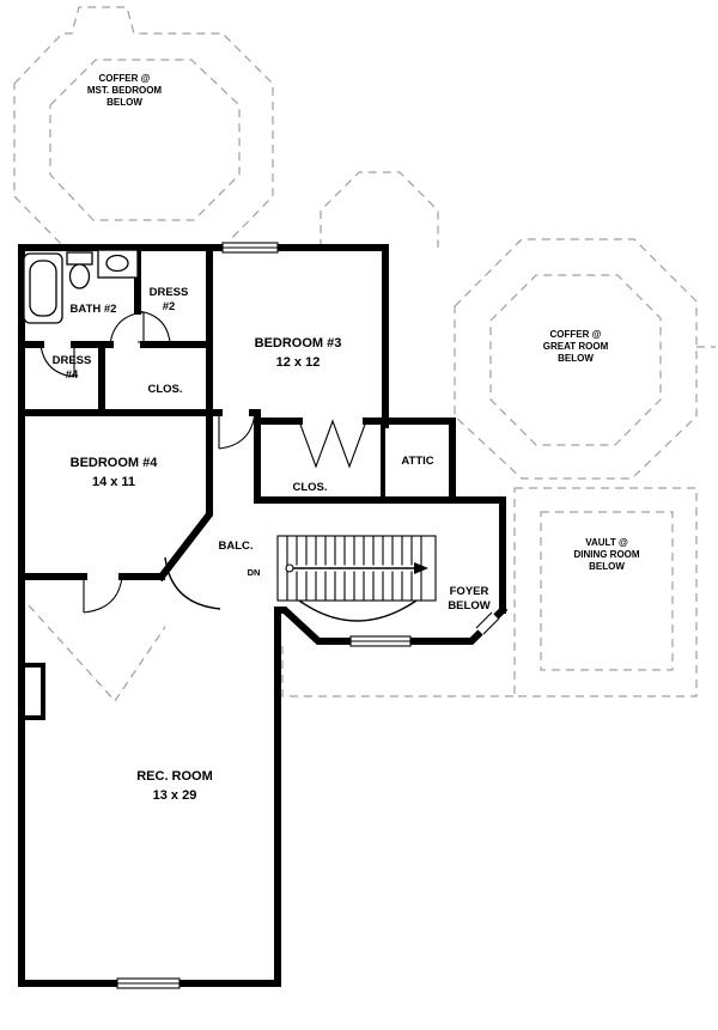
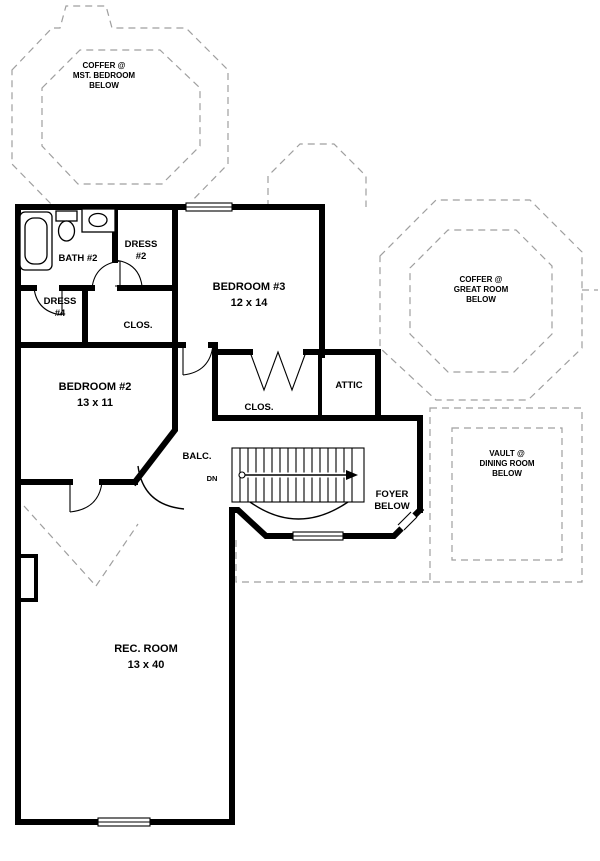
  COFFER @
  MST. BEDROOM
  BELOW
  BATH #2
  DRESS
  #2
  DRESS
  #4
  CLOS.
  BEDROOM #3
- 12 x 12
+ 12 x 14
  COFFER @
  GREAT ROOM
  BELOW
  ATTIC
  CLOS.
- BEDROOM #4
+ BEDROOM #2
- 14 x 11
+ 13 x 11
  BALC.
  DN
  FOYER
  BELOW
  VAULT @
  DINING ROOM
  BELOW
  REC. ROOM
- 13 x 29
+ 13 x 40
